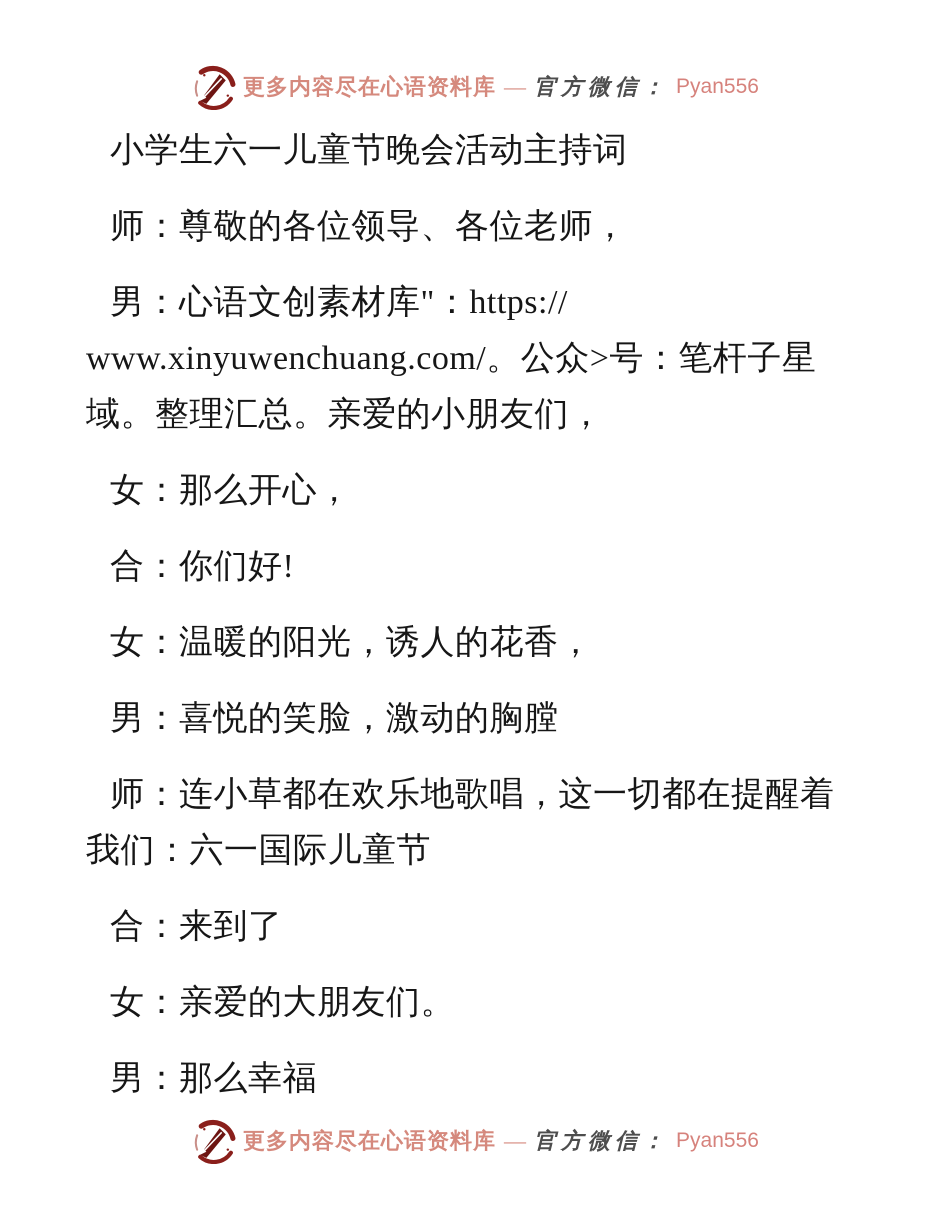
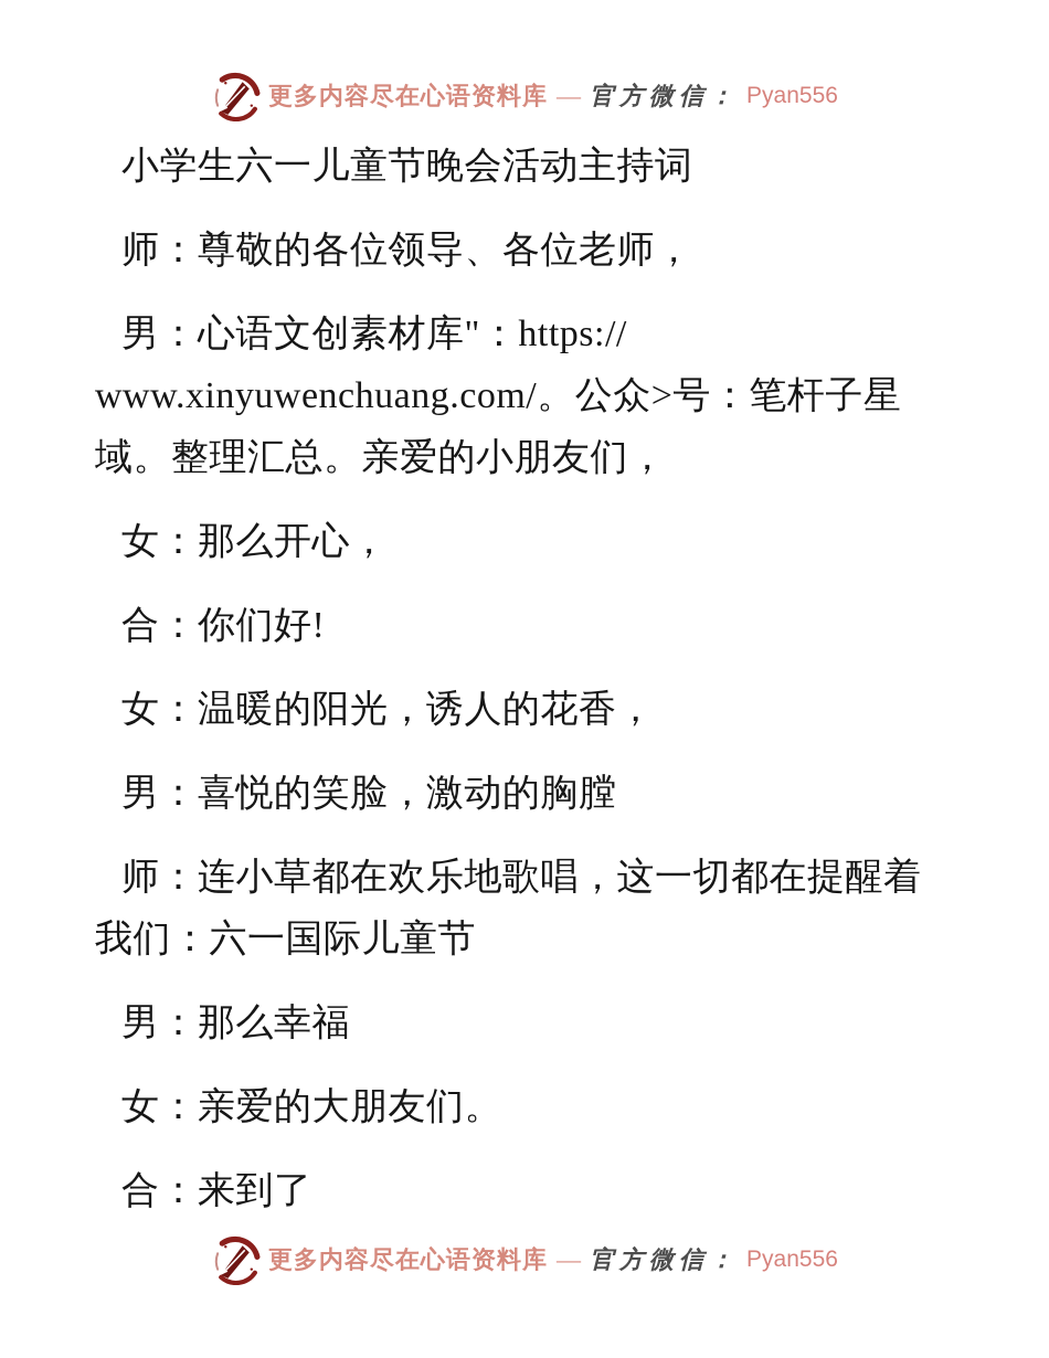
  更多内容尽在心语资料库
  —
  官方微信：
  Pyan556
  小学生六一儿童节晚会活动主持词
  师：尊敬的各位领导、各位老师，
  男：心语文创素材库"：https://
  www.xinyuwenchuang.com/。公众>号：笔杆子星
  域。整理汇总。亲爱的小朋友们，
  女：那么开心，
  合：你们好!
  女：温暖的阳光，诱人的花香，
  男：喜悦的笑脸，激动的胸膛
  师：连小草都在欢乐地歌唱，这一切都在提醒着
  我们：六一国际儿童节
- 合：来到了
+ 男：那么幸福
  女：亲爱的大朋友们。
- 男：那么幸福
+ 合：来到了
  更多内容尽在心语资料库
  —
  官方微信：
  Pyan556
